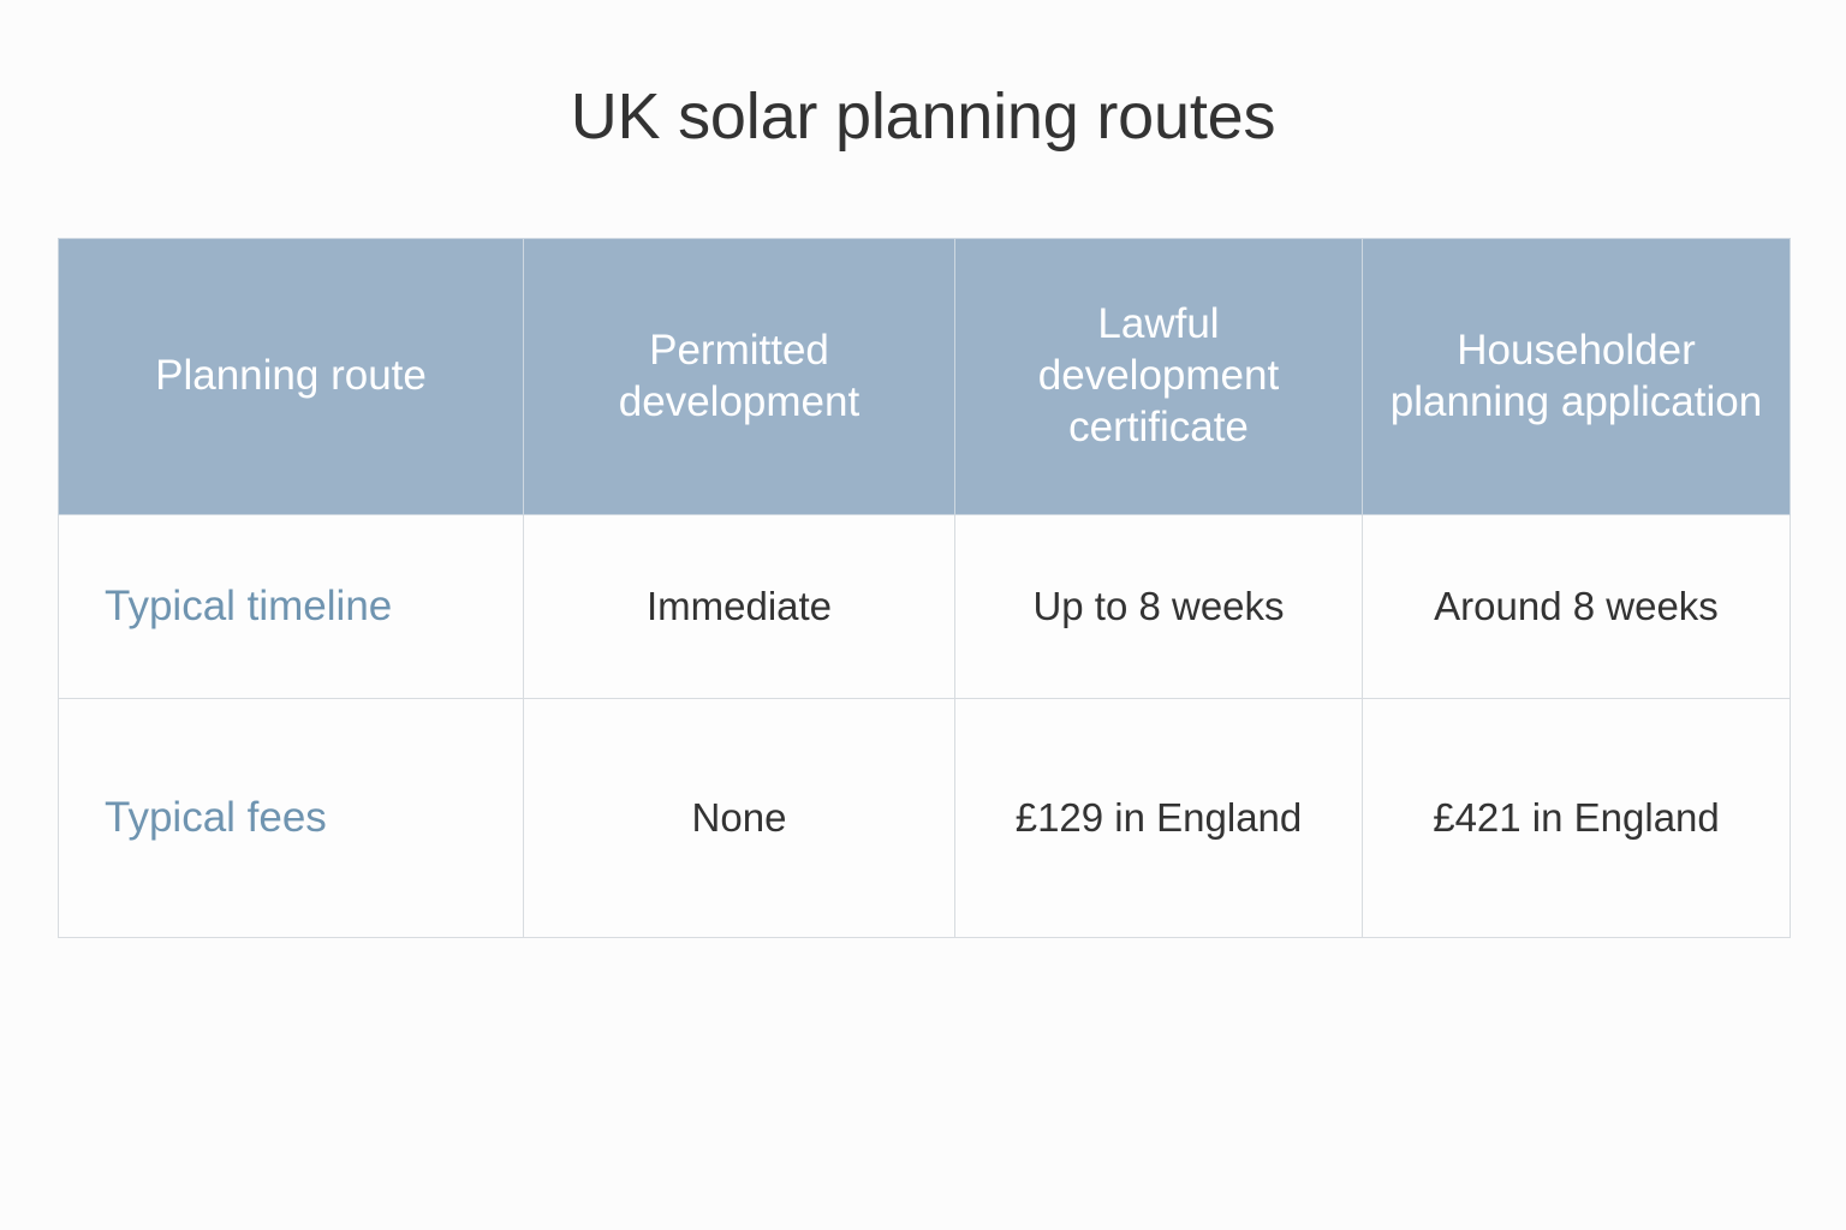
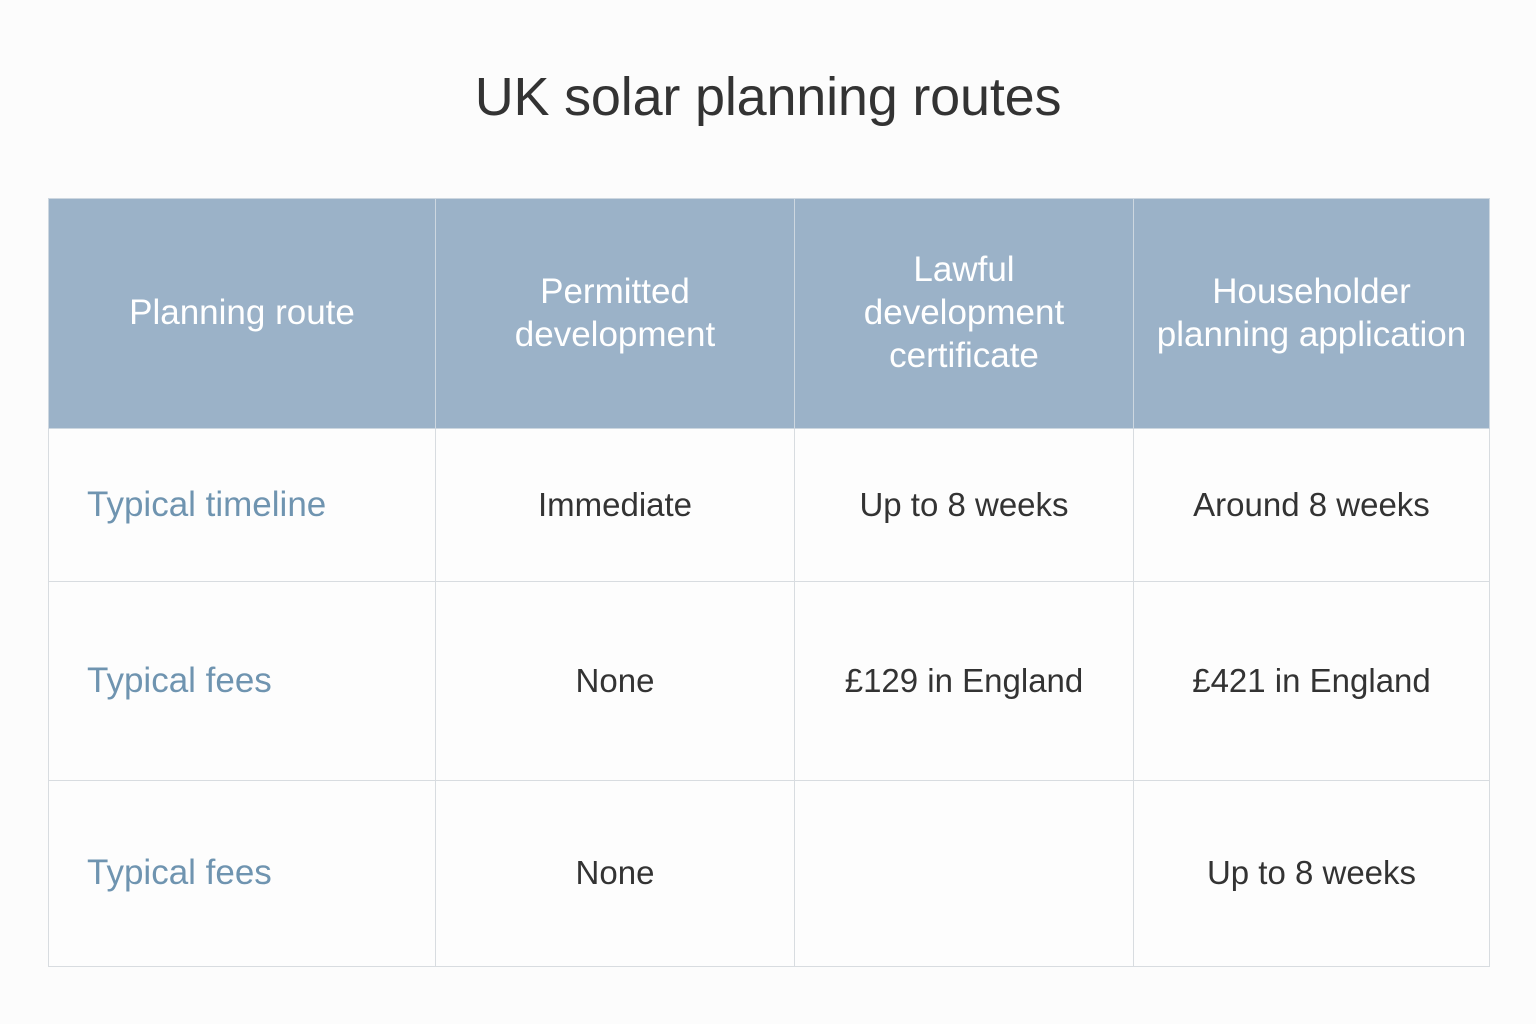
  UK solar planning routes
  Planning route	Permitted development	Lawful development certificate	Householder planning application
  Typical timeline	Immediate	Up to 8 weeks	Around 8 weeks
  Typical fees	None	£129 in England	£421 in England
+ Typical fees	None		Up to 8 weeks
